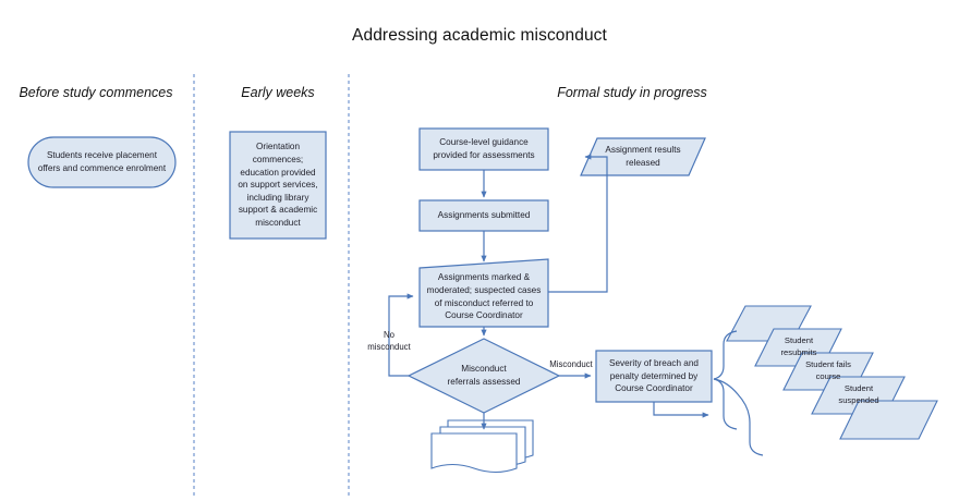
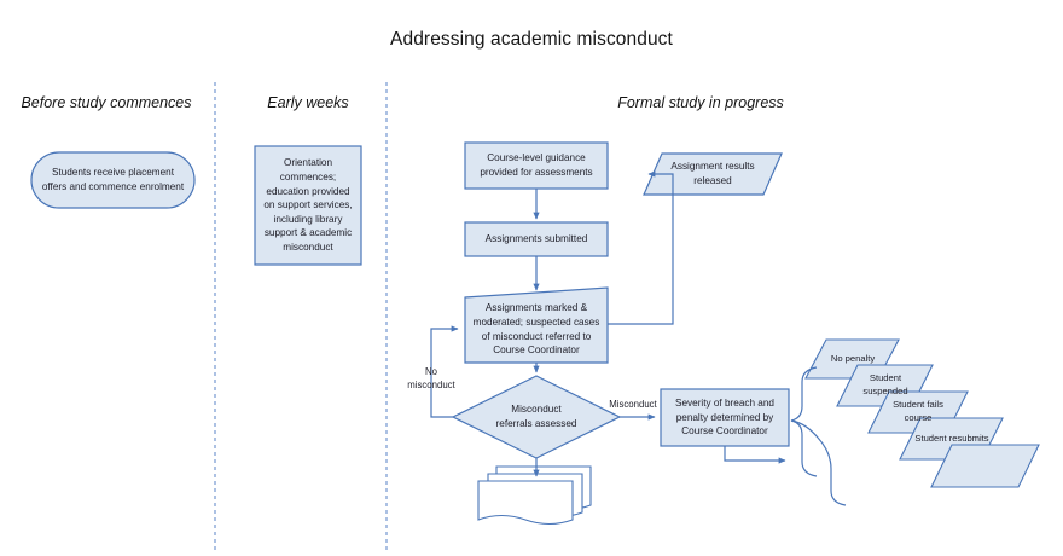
  Addressing academic misconduct
  Before study commences
  Early weeks
  Formal study in progress
  Students receive placement offers and commence enrolment
  Orientation commences; education provided on support services, including library support & academic misconduct
  Course-level guidance provided for assessments
  Assignments submitted
  Assignments marked & moderated; suspected cases of misconduct referred to Course Coordinator
  Assignment results released
  Misconduct referrals assessed
  Severity of breach and penalty determined by Course Coordinator
+ No penalty
- Student resubmits
+ Student suspended
  Student fails course
- Student suspended
+ Student resubmits
  No
  misconduct
  Misconduct
